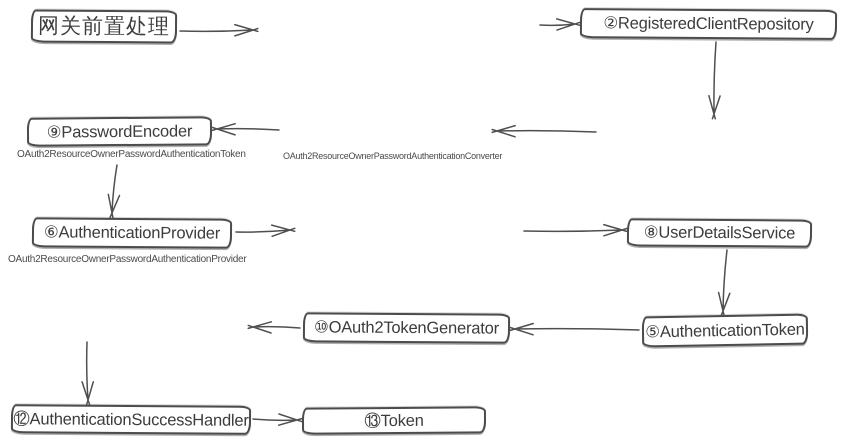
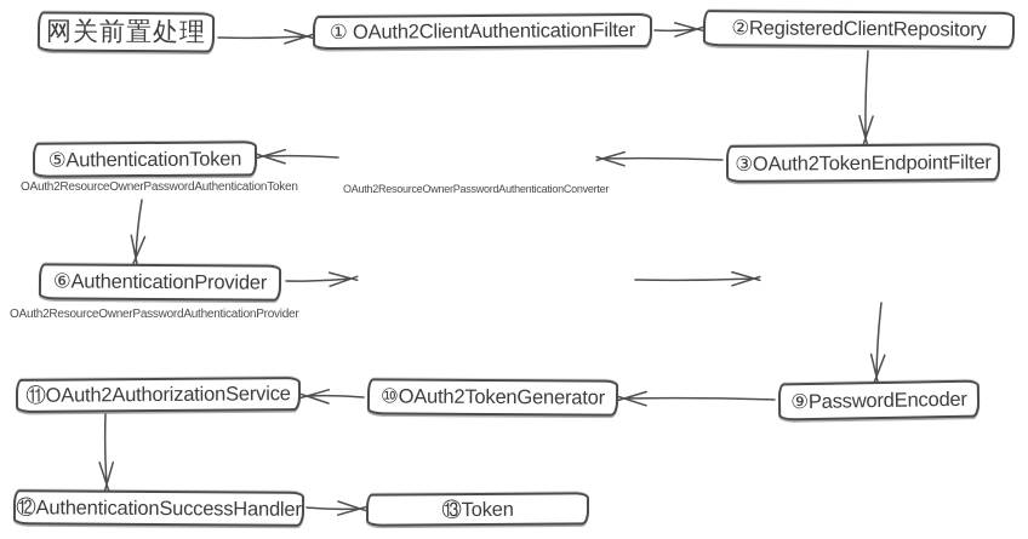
  网关前置处理
+ ① OAuth2ClientAuthenticationFilter
  ②RegisteredClientRepository
+ ③OAuth2TokenEndpointFilter
  OAuth2ResourceOwnerPasswordAuthenticationConverter
- ⑨PasswordEncoder
+ ⑤AuthenticationToken
  OAuth2ResourceOwnerPasswordAuthenticationToken
  ⑥AuthenticationProvider
  OAuth2ResourceOwnerPasswordAuthenticationProvider
- ⑧UserDetailsService
- ⑤AuthenticationToken
+ ⑨PasswordEncoder
  ⑩OAuth2TokenGenerator
+ ⑪OAuth2AuthorizationService
  ⑫AuthenticationSuccessHandler
  ⑬Token
